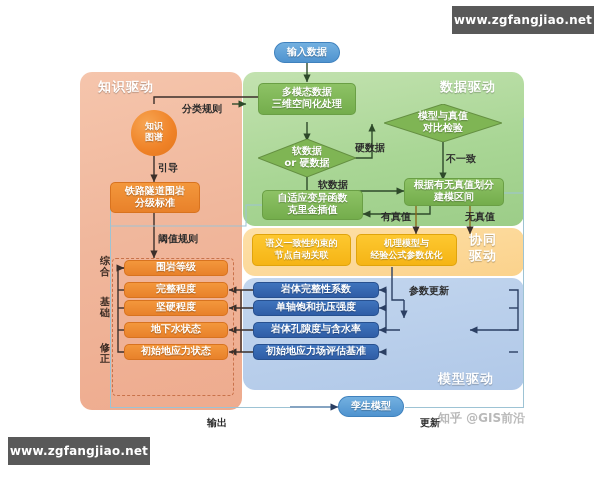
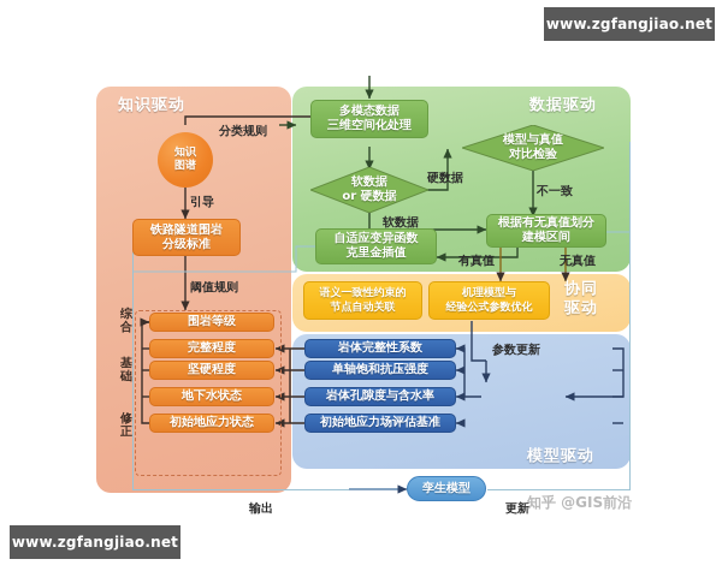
  知识驱动
  数据驱动
  协同
  驱动
  模型驱动
- 输入数据
  知识
  图谱
  铁路隧道围岩
  分级标准
  围岩等级
  完整程度
  坚硬程度
  地下水状态
  初始地应力状态
  综
  合
  基
  础
  修
  正
  多模态数据
  三维空间化处理
  软数据
  or 硬数据
  模型与真值
  对比检验
  根据有无真值划分
  建模区间
  自适应变异函数
  克里金插值
  语义一致性约束的
  节点自动关联
  机理模型与
  经验公式参数优化
  岩体完整性系数
  单轴饱和抗压强度
  岩体孔隙度与含水率
  初始地应力场评估基准
  孪生模型
  分类规则
  引导
  阈值规则
  硬数据
  软数据
  不一致
  有真值
  无真值
  参数更新
  输出
  更新
  www.zgfangjiao.net
  www.zgfangjiao.net
  知乎 @GIS前沿
